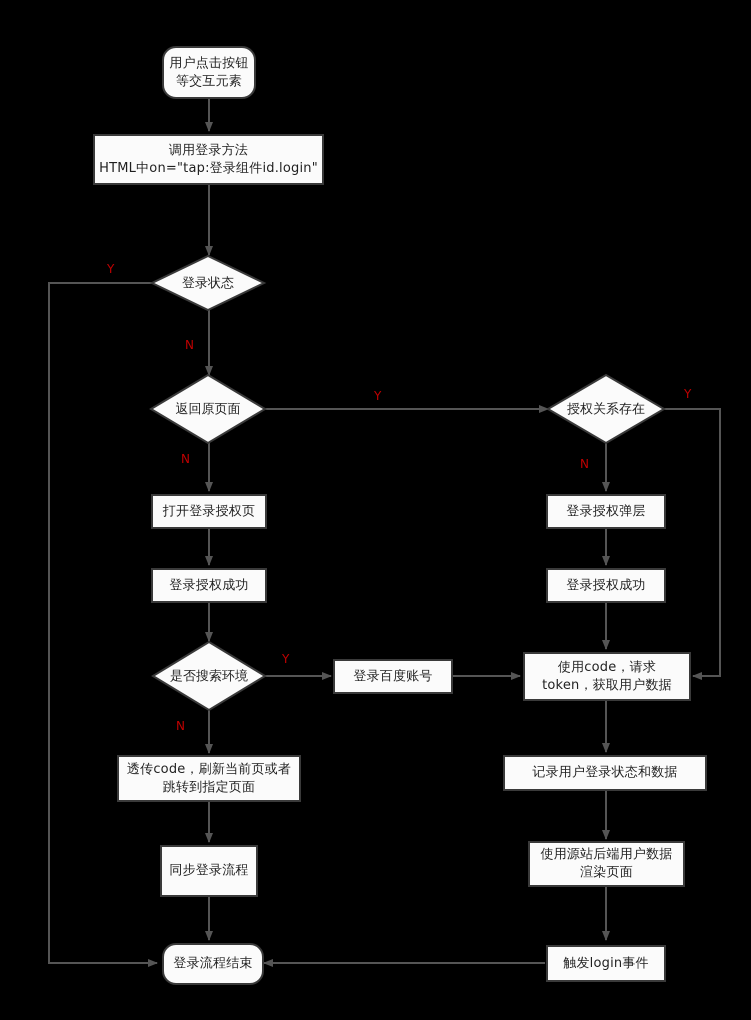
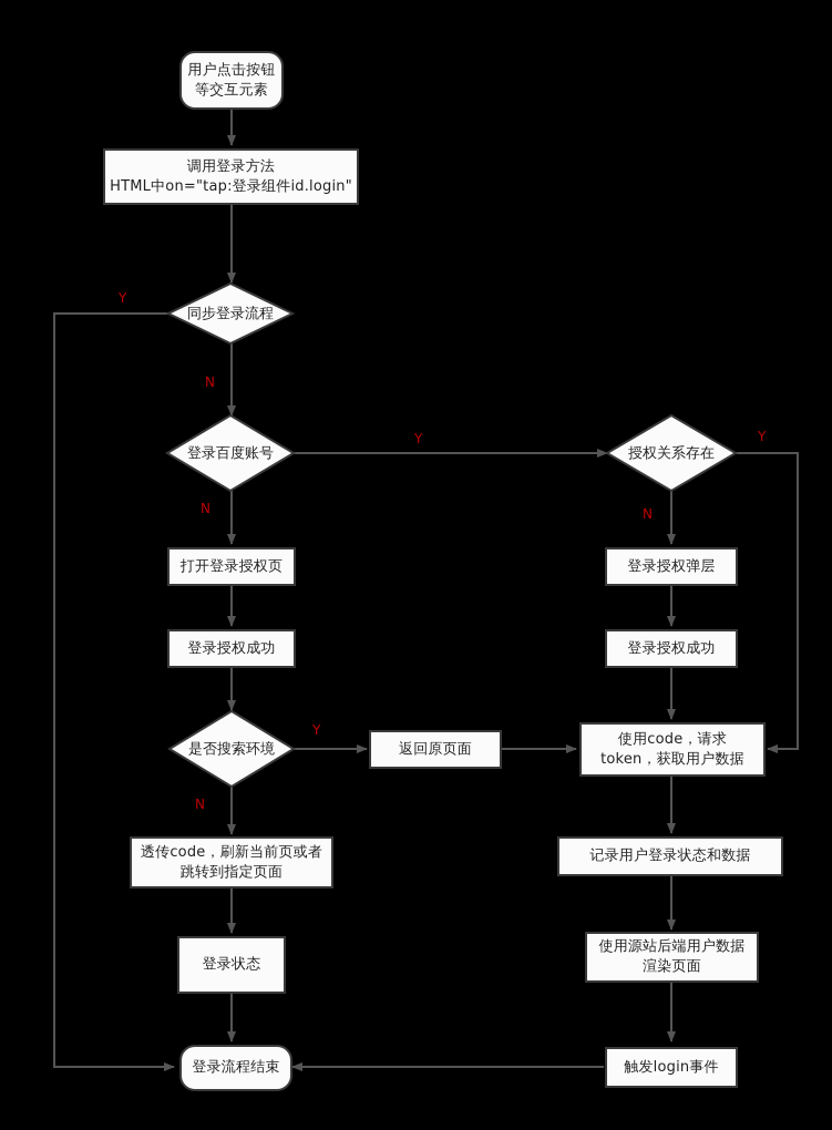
  用户点击按钮
  等交互元素
  调用登录方法
  HTML中on="tap:登录组件id.login"
- 登录状态
+ 同步登录流程
- 返回原页面
+ 登录百度账号
  授权关系存在
  打开登录授权页
  登录授权弹层
  登录授权成功
  登录授权成功
  是否搜索环境
- 登录百度账号
+ 返回原页面
  使用code，请求
  token，获取用户数据
  透传code，刷新当前页或者
  跳转到指定页面
  记录用户登录状态和数据
- 同步登录流程
+ 登录状态
  使用源站后端用户数据
  渲染页面
  触发login事件
  登录流程结束
  Y
  N
  Y
  N
  Y
  N
  Y
  N
